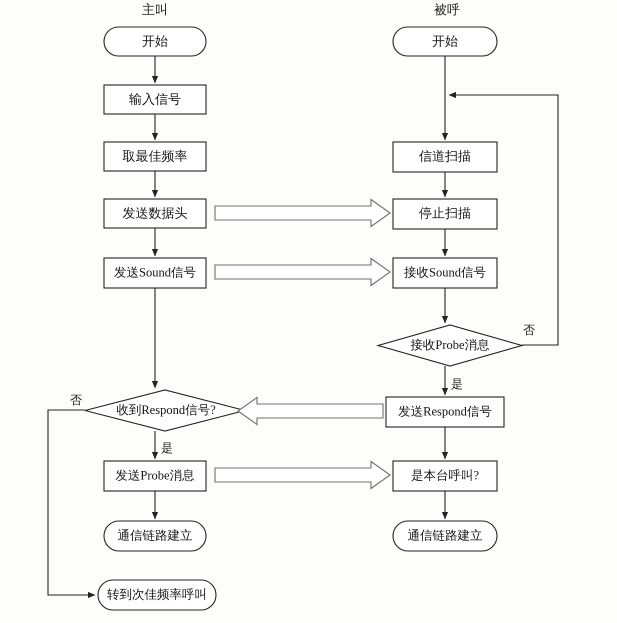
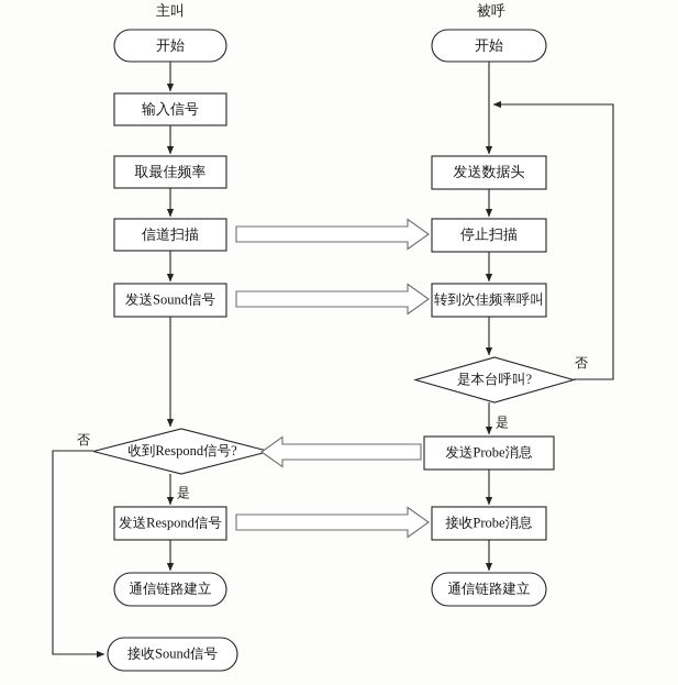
  主叫
  被呼
  开始
  输入信号
  取最佳频率
- 发送数据头
+ 信道扫描
  发送Sound信号
  收到Respond信号?
- 发送Probe消息
+ 发送Respond信号
  通信链路建立
- 转到次佳频率呼叫
+ 接收Sound信号
  开始
- 信道扫描
+ 发送数据头
  停止扫描
- 接收Sound信号
+ 转到次佳频率呼叫
- 接收Probe消息
+ 是本台呼叫?
- 发送Respond信号
+ 发送Probe消息
- 是本台呼叫?
+ 接收Probe消息
  通信链路建立
  否
  是
  否
  是
